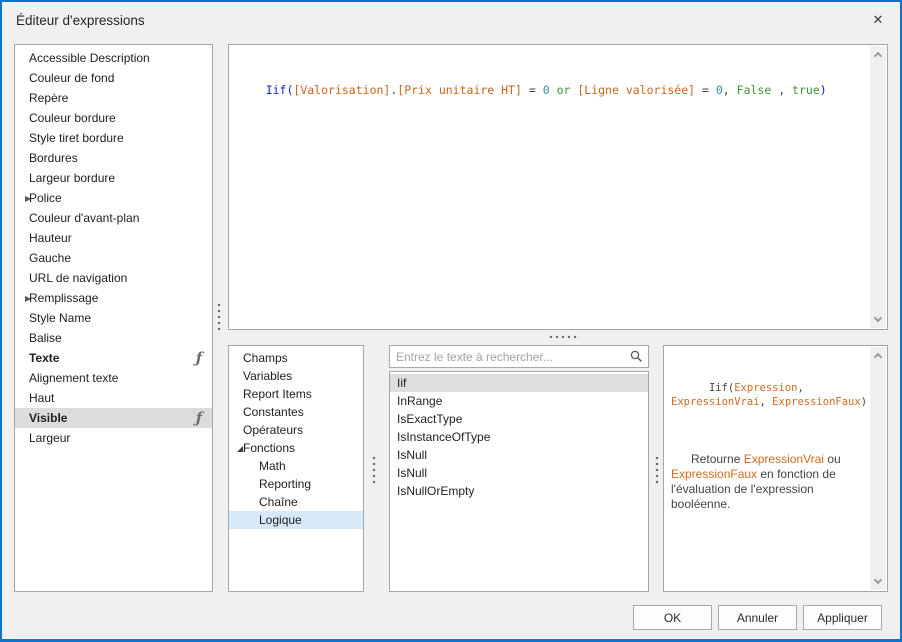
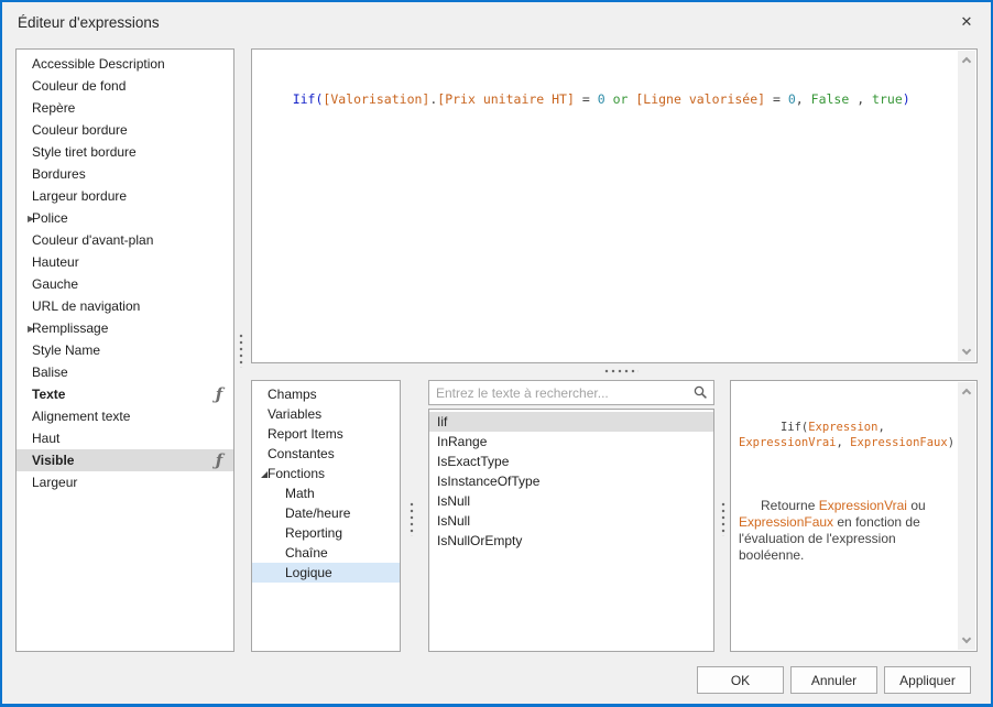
  Éditeur d'expressions
  ✕
  Accessible Description
  Couleur de fond
  Repère
  Couleur bordure
  Style tiret bordure
  Bordures
  Largeur bordure
  ▶
  Police
  Couleur d'avant-plan
  Hauteur
  Gauche
  URL de navigation
  ▶
  Remplissage
  Style Name
  Balise
  Texte
  ƒ
  Alignement texte
  Haut
  Visible
  ƒ
  Largeur
  Iif([Valorisation].[Prix unitaire HT] = 0 or [Ligne valorisée] = 0, False , true)
  Champs
  Variables
  Report Items
  Constantes
- Opérateurs
  ◢
  Fonctions
  Math
+ Date/heure
  Reporting
  Chaîne
  Logique
  Entrez le texte à rechercher...
  Iif
  InRange
  IsExactType
  IsInstanceOfType
  IsNull
  IsNull
  IsNullOrEmpty
  Iif(Expression, ExpressionVrai, ExpressionFaux)
  Retourne ExpressionVrai ou ExpressionFaux en fonction de l'évaluation de l'expression booléenne.
  OK
  Annuler
  Appliquer
